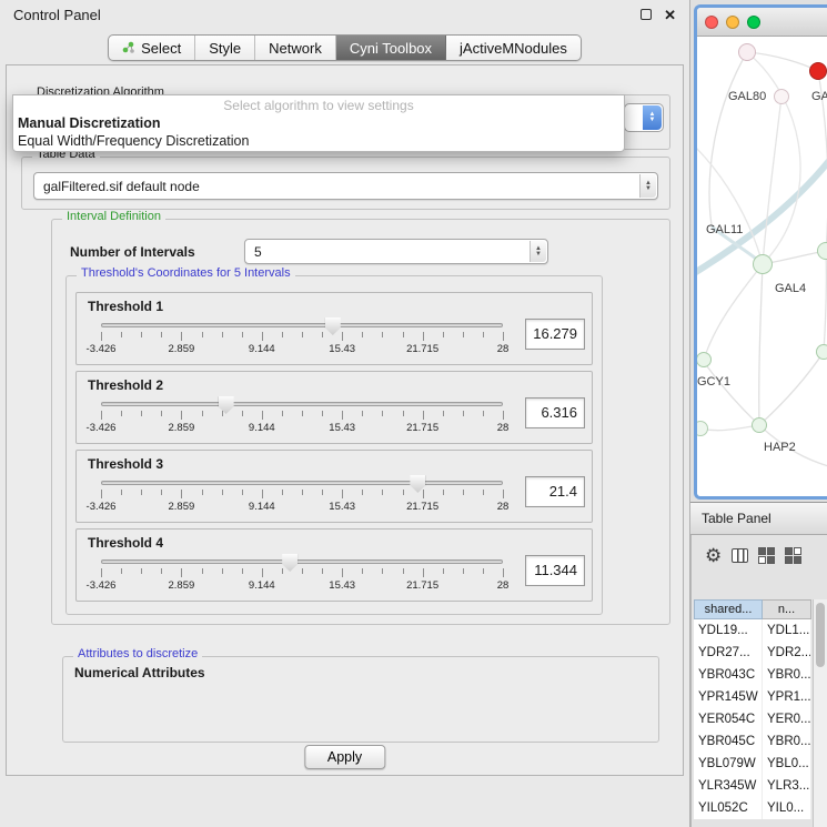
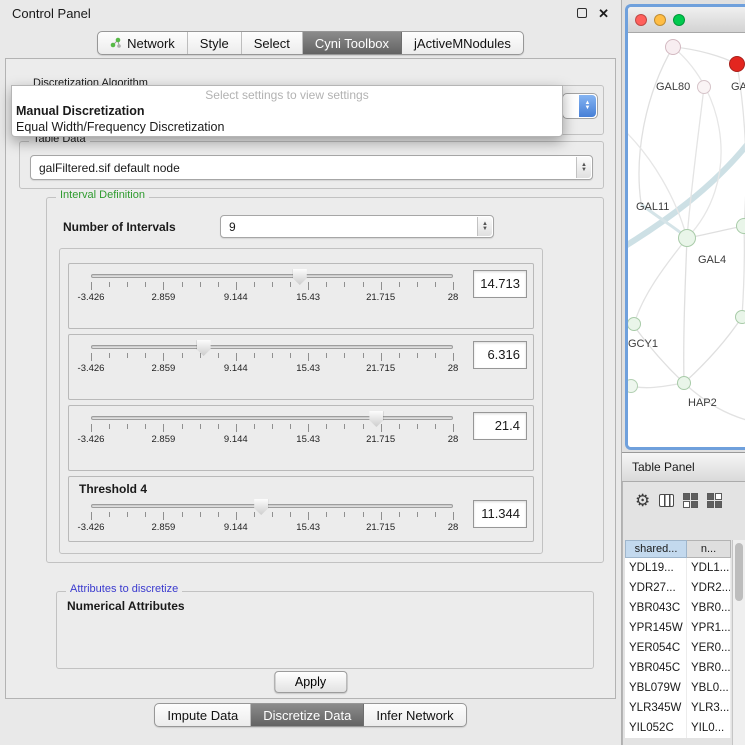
  Control Panel
  ✕
- Select
+ Network
  Style
- Network
+ Select
  Cyni Toolbox
  jActiveMNodules
  Discretization Algorithm
- Select algorithm to view settings
+ Select settings to view settings
  Manual Discretization
  Equal Width/Frequency Discretization
  Table Data
  galFiltered.sif default node
  Interval Definition
  Number of Intervals
- 5
+ 9
- Threshold's Coordinates for 5 Intervals
- Threshold 1
  -3.426
  2.859
  9.144
  15.43
  21.715
  28
- 16.279
+ 14.713
- Threshold 2
  -3.426
  2.859
  9.144
  15.43
  21.715
  28
  6.316
- Threshold 3
  -3.426
  2.859
  9.144
  15.43
  21.715
  28
  21.4
  Threshold 4
  -3.426
  2.859
  9.144
  15.43
  21.715
  28
  11.344
  Attributes to discretize
  Numerical Attributes
  Apply
+ Impute Data
+ Discretize Data
+ Infer Network
  GAL80
  GA
  GAL11
  GAL4
  GCY1
  HAP2
  Table Panel
  ⚙
  shared...
  n...
  YDL19...
  YDL1...
  YDR27...
  YDR2...
  YBR043C
  YBR0...
  YPR145W
  YPR1...
  YER054C
  YER0...
  YBR045C
  YBR0...
  YBL079W
  YBL0...
  YLR345W
  YLR3...
  YIL052C
  YIL0...
